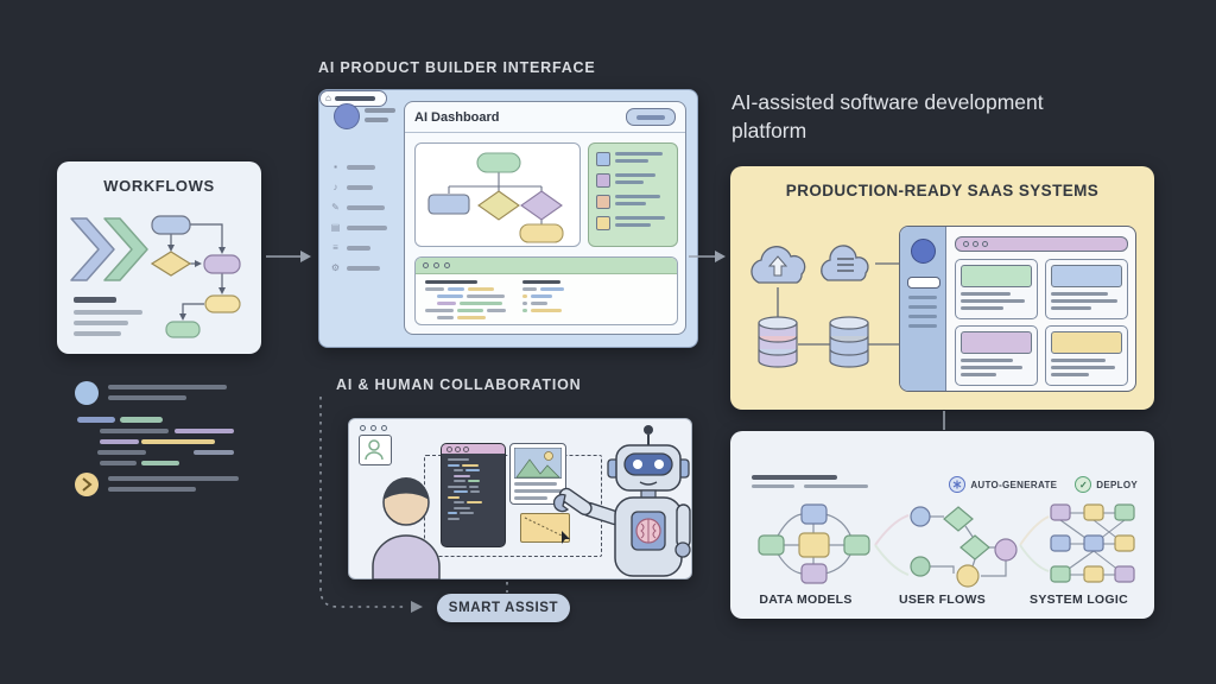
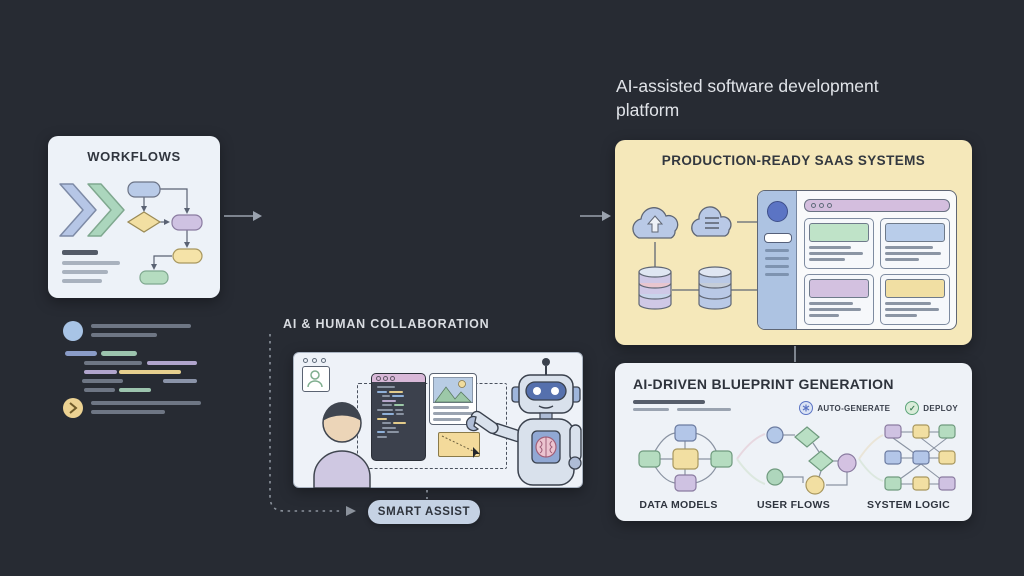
  WORKFLOWS
- AI PRODUCT BUILDER INTERFACE
- ⌂
- ▪
- ♪
- ✎
- ▤
- ≡
- ⚙
- AI Dashboard
  AI-assisted software development platform
  PRODUCTION-READY SAAS SYSTEMS
+ AI-DRIVEN BLUEPRINT GENERATION
  AUTO-GENERATE
  ✓
  DEPLOY
  DATA MODELS
  USER FLOWS
  SYSTEM LOGIC
  AI & HUMAN COLLABORATION
  SMART ASSIST
